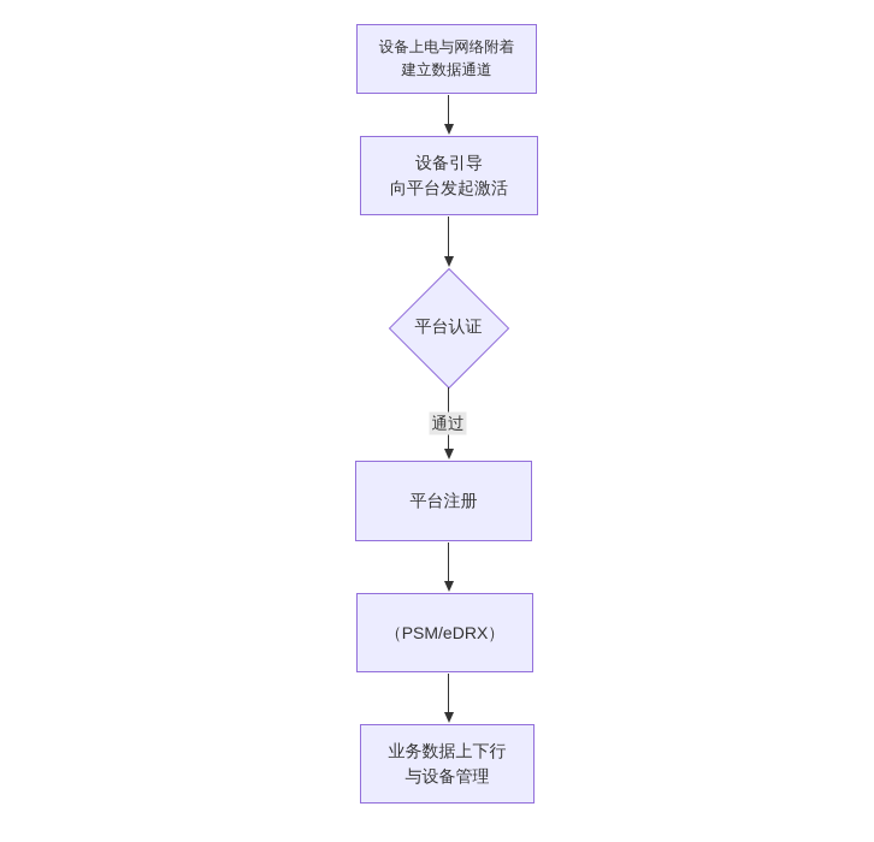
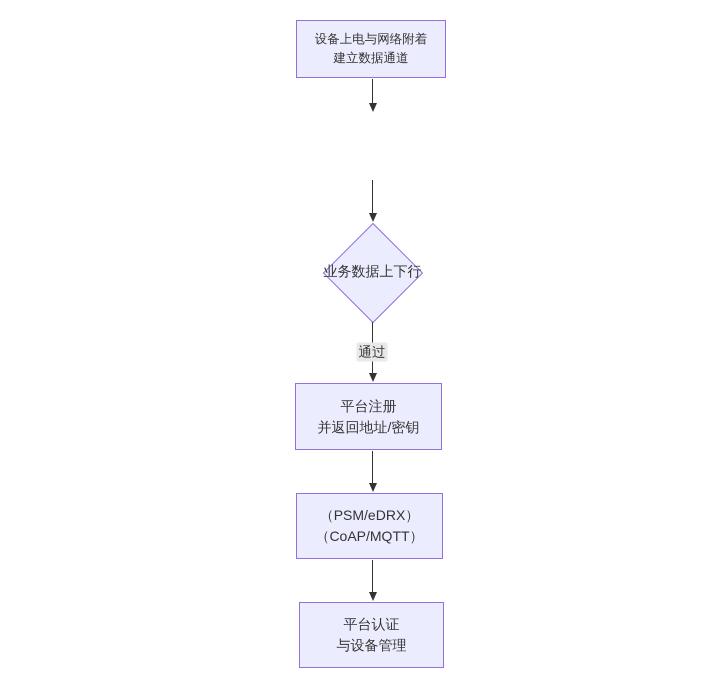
  设备上电与网络附着
  建立数据通道
- 设备引导
- 向平台发起激活
- 平台认证
+ 业务数据上下行
  通过
  平台注册
+ 并返回地址/密钥
  （PSM/eDRX）
+ （CoAP/MQTT）
- 业务数据上下行
+ 平台认证
  与设备管理
